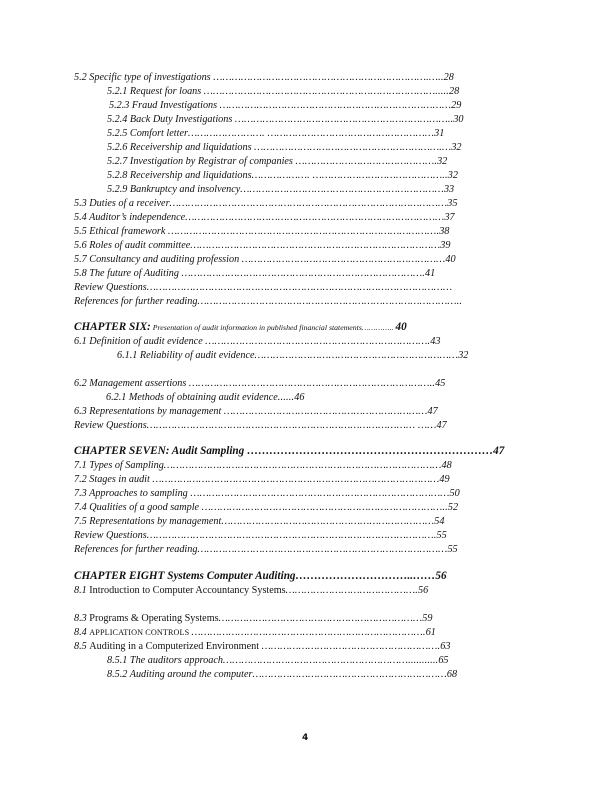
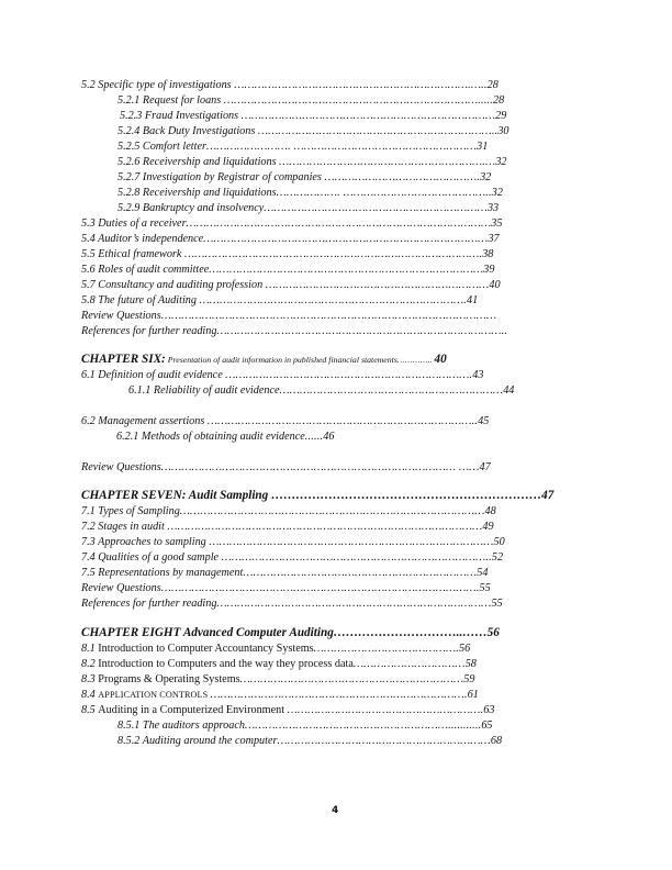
  5.2 Specific type of investigations …………………………………………………………….…..28
  5.2.1 Request for loans ………………………………………………………………….....28
  5.2.3 Fraud Investigations …………………………………………………………………29
  5.2.4 Back Duty Investigations ……………………………………………………………..30
  5.2.5 Comfort letter……………………. ………………………………………………31
  5.2.6 Receivership and liquidations …………………………………………………….…32
  5.2.7 Investigation by Registrar of companies ……………………………………….32
  5.2.8 Receivership and liquidations………………. ……………………………………..32
  5.2.9 Bankruptcy and insolvency…………………………………………………………33
  5.3 Duties of a receiver………………………………………………………………………………35
  5.4 Auditor’s independence…………………………………………………………………………37
  5.5 Ethical framework …………………………………………………………………………….38
  5.6 Roles of audit committee………………………………………………………………………39
  5.7 Consultancy and auditing profession …………………………………………………………40
  5.8 The future of Auditing …………………………………………………………………….41
  Review Questions………………………………………………………………………………………
  References for further reading…………………………………………………………………………..
  CHAPTER SIX: Presentation of audit information in published financial statements………….. 40
  6.1 Definition of audit evidence ……………………………………………………………….43
- 6.1.1 Reliability of audit evidence…………………………………………………………32
+ 6.1.1 Reliability of audit evidence…………………………………………………………44
  6.2 Management assertions ……………………………………………………………………..45
  6.2.1 Methods of obtaining audit evidence......46
- 6.3 Representations by management …………………………………………………………47
  Review Questions…………………………………………………………………………… ……47
  CHAPTER SEVEN: Audit Sampling …………………………………………………………47
  7.1 Types of Sampling………………………………………………………………………………48
  7.2 Stages in audit …………………………………………………………………………………49
  7.3 Approaches to sampling …………………………………………………………………………50
  7.4 Qualities of a good sample ……………………………………………………………………..52
  7.5 Representations by management……………………………………………………………54
  Review Questions………………………………………………………………………………….55
  References for further reading………………………………………………………………………55
- CHAPTER EIGHT Systems Computer Auditing…………………………..……56
+ CHAPTER EIGHT Advanced Computer Auditing…………………………..……56
  8.1 Introduction to Computer Accountancy Systems…………………………………….56
+ 8.2 Introduction to Computers and the way they process data……………………………58
  8.3 Programs & Operating Systems…………………………………………………………59
  8.4 APPLICATION CONTROLS ………………………………………………………………….61
  8.5 Auditing in a Computerized Environment ………………………………………………….63
  8.5.1 The auditors approach……………………………………………………...........65
  8.5.2 Auditing around the computer………………………………………………………68
  4
